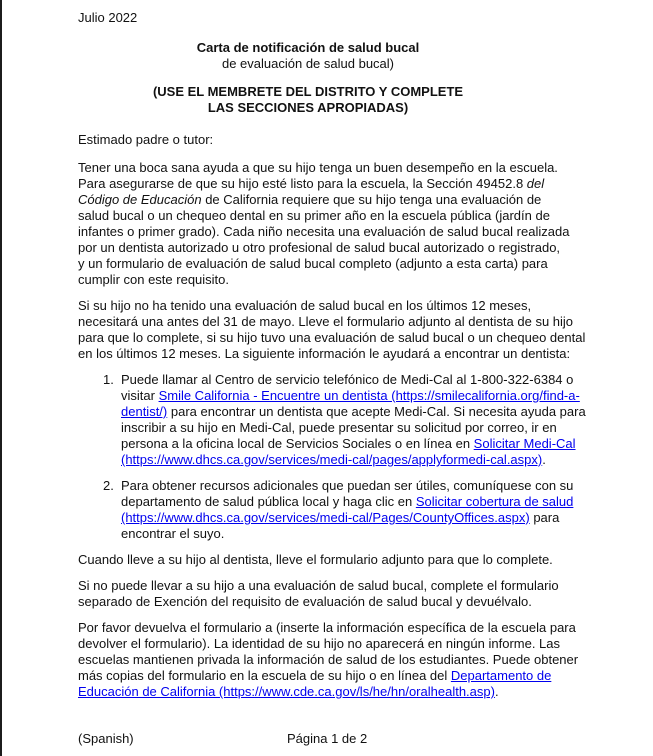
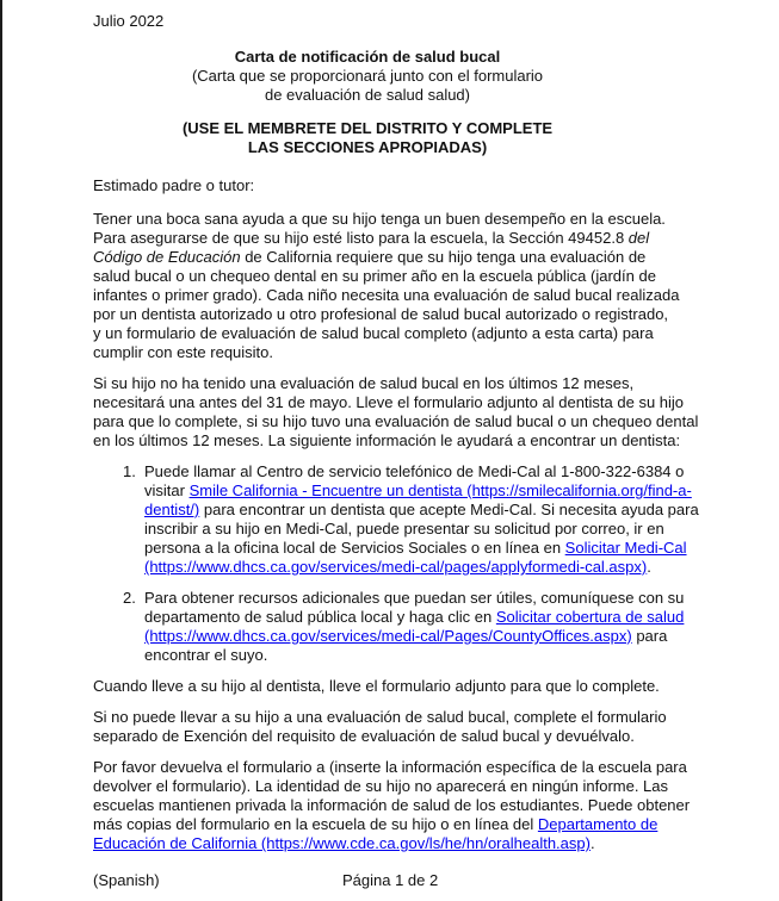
  Julio 2022
  Carta de notificación de salud bucal
+ (Carta que se proporcionará junto con el formulario
- de evaluación de salud bucal)
+ de evaluación de salud salud)
  (USE EL MEMBRETE DEL DISTRITO Y COMPLETE
  LAS SECCIONES APROPIADAS)
  Estimado padre o tutor:
  Tener una boca sana ayuda a que su hijo tenga un buen desempeño en la escuela.
  Para asegurarse de que su hijo esté listo para la escuela, la Sección 49452.8 del
  Código de Educación de California requiere que su hijo tenga una evaluación de
  salud bucal o un chequeo dental en su primer año en la escuela pública (jardín de
  infantes o primer grado). Cada niño necesita una evaluación de salud bucal realizada
  por un dentista autorizado u otro profesional de salud bucal autorizado o registrado,
  y un formulario de evaluación de salud bucal completo (adjunto a esta carta) para
  cumplir con este requisito.
  Si su hijo no ha tenido una evaluación de salud bucal en los últimos 12 meses,
  necesitará una antes del 31 de mayo. Lleve el formulario adjunto al dentista de su hijo
  para que lo complete, si su hijo tuvo una evaluación de salud bucal o un chequeo dental
  en los últimos 12 meses. La siguiente información le ayudará a encontrar un dentista:
  1.
  Puede llamar al Centro de servicio telefónico de Medi-Cal al 1-800-322-6384 o
  visitar Smile California - Encuentre un dentista (https://smilecalifornia.org/find-a-
  dentist/) para encontrar un dentista que acepte Medi-Cal. Si necesita ayuda para
  inscribir a su hijo en Medi-Cal, puede presentar su solicitud por correo, ir en
  persona a la oficina local de Servicios Sociales o en línea en Solicitar Medi-Cal
  (https://www.dhcs.ca.gov/services/medi-cal/pages/applyformedi-cal.aspx).
  2.
  Para obtener recursos adicionales que puedan ser útiles, comuníquese con su
  departamento de salud pública local y haga clic en Solicitar cobertura de salud
  (https://www.dhcs.ca.gov/services/medi-cal/Pages/CountyOffices.aspx) para
  encontrar el suyo.
  Cuando lleve a su hijo al dentista, lleve el formulario adjunto para que lo complete.
  Si no puede llevar a su hijo a una evaluación de salud bucal, complete el formulario
  separado de Exención del requisito de evaluación de salud bucal y devuélvalo.
  Por favor devuelva el formulario a (inserte la información específica de la escuela para
  devolver el formulario). La identidad de su hijo no aparecerá en ningún informe. Las
  escuelas mantienen privada la información de salud de los estudiantes. Puede obtener
  más copias del formulario en la escuela de su hijo o en línea del Departamento de
  Educación de California (https://www.cde.ca.gov/ls/he/hn/oralhealth.asp).
  (Spanish)
  Página 1 de 2
